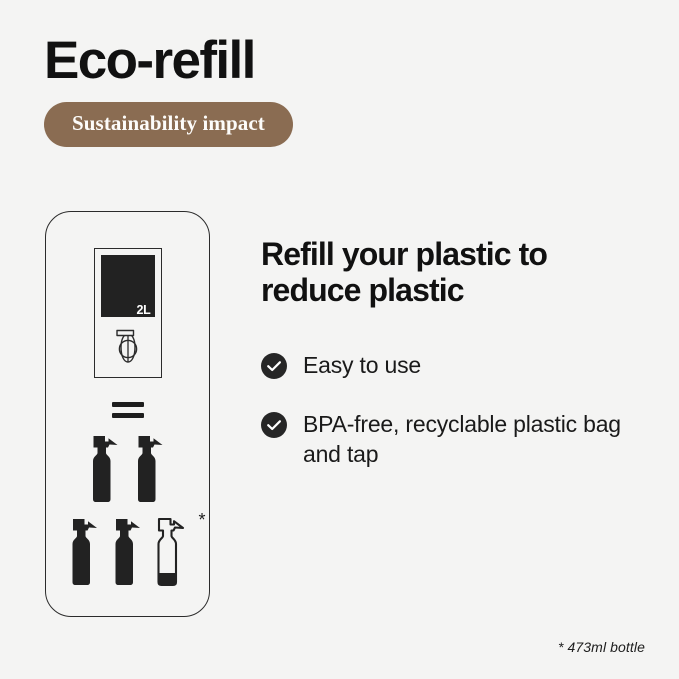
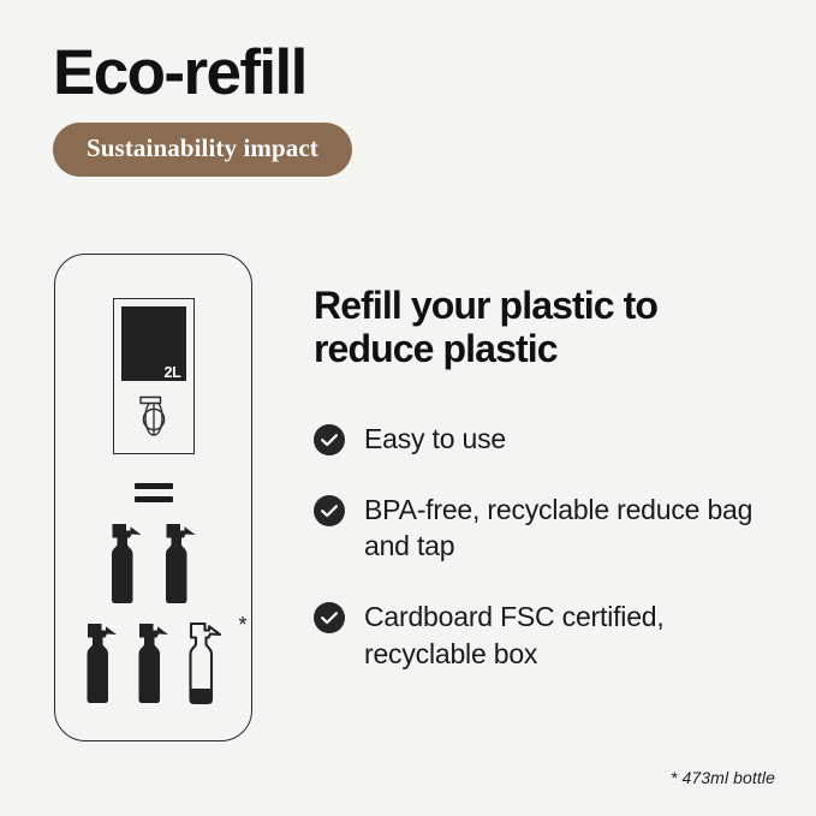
  Eco-refill
  Sustainability impact
  2L
  *
  Refill your plastic to reduce plastic
  Easy to use
- BPA-free, recyclable plastic bag and tap
+ BPA-free, recyclable reduce bag and tap
+ Cardboard FSC certified, recyclable box
  * 473ml bottle
